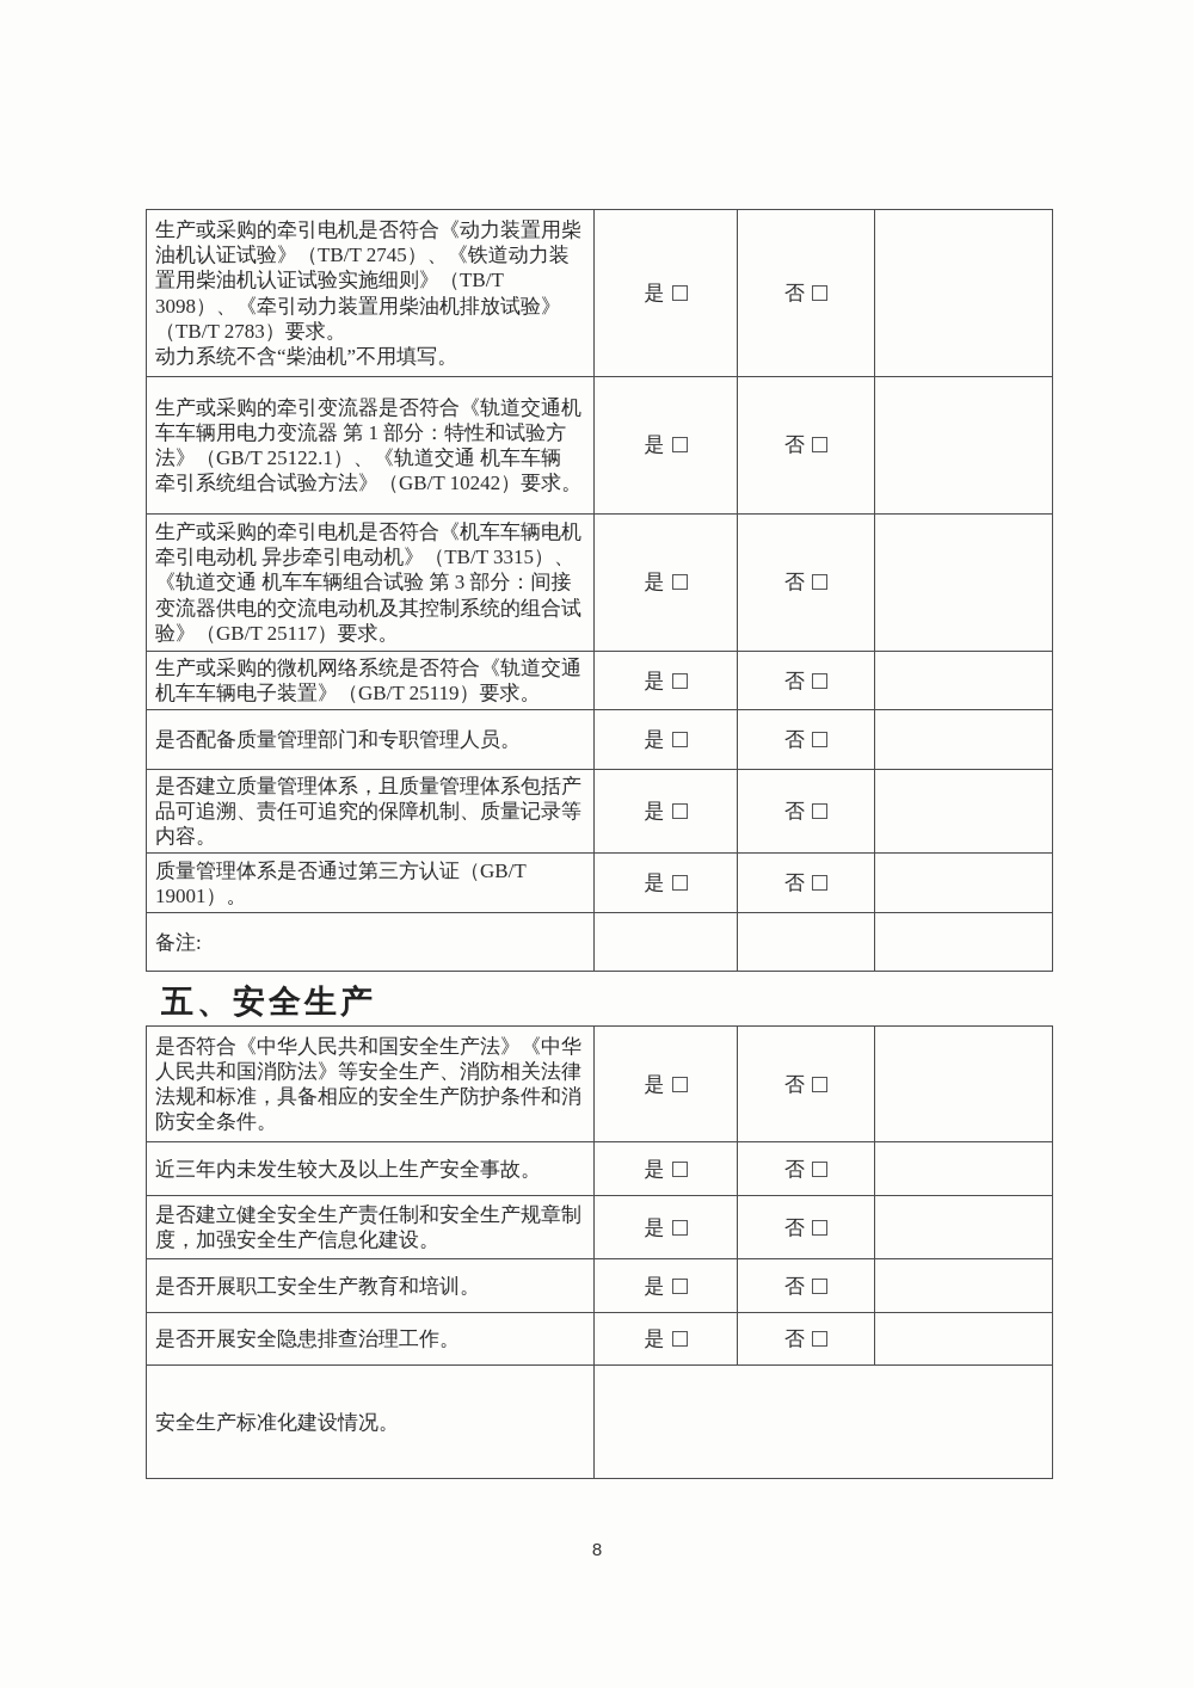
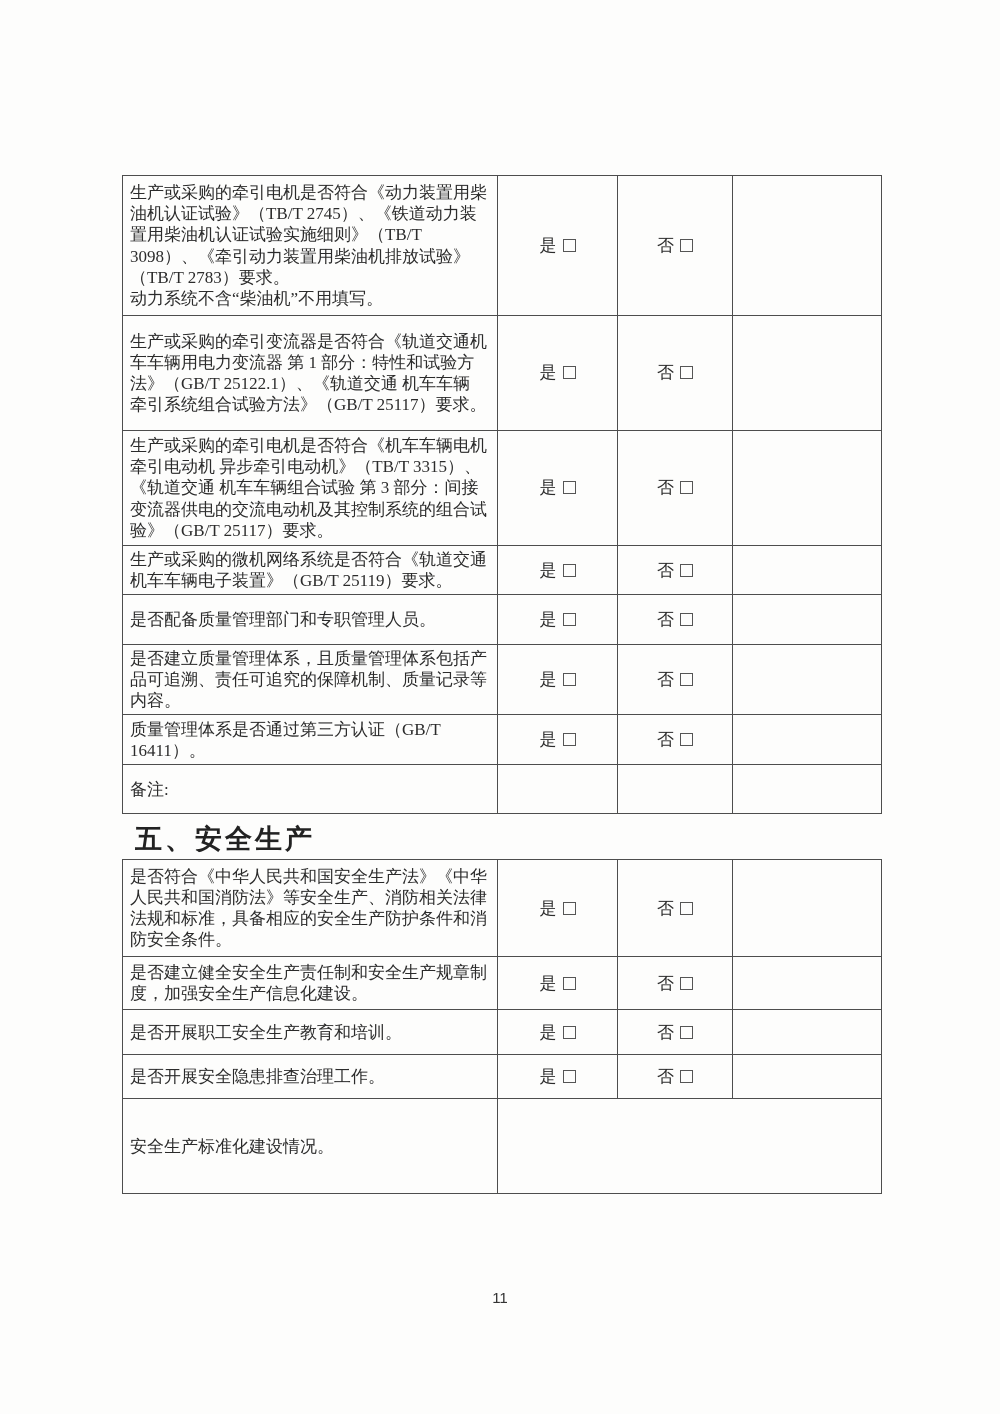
  生产或采购的牵引电机是否符合《动力装置用柴油机认证试验》（TB/T 2745）、《铁道动力装置用柴油机认证试验实施细则》（TB/T 3098）、《牵引动力装置用柴油机排放试验》（TB/T 2783）要求。 动力系统不含“柴油机”不用填写。	是	否
- 生产或采购的牵引变流器是否符合《轨道交通机车车辆用电力变流器 第 1 部分：特性和试验方法》（GB/T 25122.1）、《轨道交通 机车车辆 牵引系统组合试验方法》（GB/T 10242）要求。	是	否
+ 生产或采购的牵引变流器是否符合《轨道交通机车车辆用电力变流器 第 1 部分：特性和试验方法》（GB/T 25122.1）、《轨道交通 机车车辆 牵引系统组合试验方法》（GB/T 25117）要求。	是	否
  生产或采购的牵引电机是否符合《机车车辆电机牵引电动机 异步牵引电动机》（TB/T 3315）、《轨道交通 机车车辆组合试验 第 3 部分：间接变流器供电的交流电动机及其控制系统的组合试验》（GB/T 25117）要求。	是	否
  生产或采购的微机网络系统是否符合《轨道交通机车车辆电子装置》（GB/T 25119）要求。	是	否
  是否配备质量管理部门和专职管理人员。	是	否
  是否建立质量管理体系，且质量管理体系包括产品可追溯、责任可追究的保障机制、质量记录等内容。	是	否
- 质量管理体系是否通过第三方认证（GB/T 19001）。	是	否
+ 质量管理体系是否通过第三方认证（GB/T 16411）。	是	否
  备注:
  五、安全生产
  是否符合《中华人民共和国安全生产法》《中华人民共和国消防法》等安全生产、消防相关法律法规和标准，具备相应的安全生产防护条件和消防安全条件。	是	否
- 近三年内未发生较大及以上生产安全事故。	是	否
  是否建立健全安全生产责任制和安全生产规章制度，加强安全生产信息化建设。	是	否
  是否开展职工安全生产教育和培训。	是	否
  是否开展安全隐患排查治理工作。	是	否
  安全生产标准化建设情况。
- 8
+ 11
